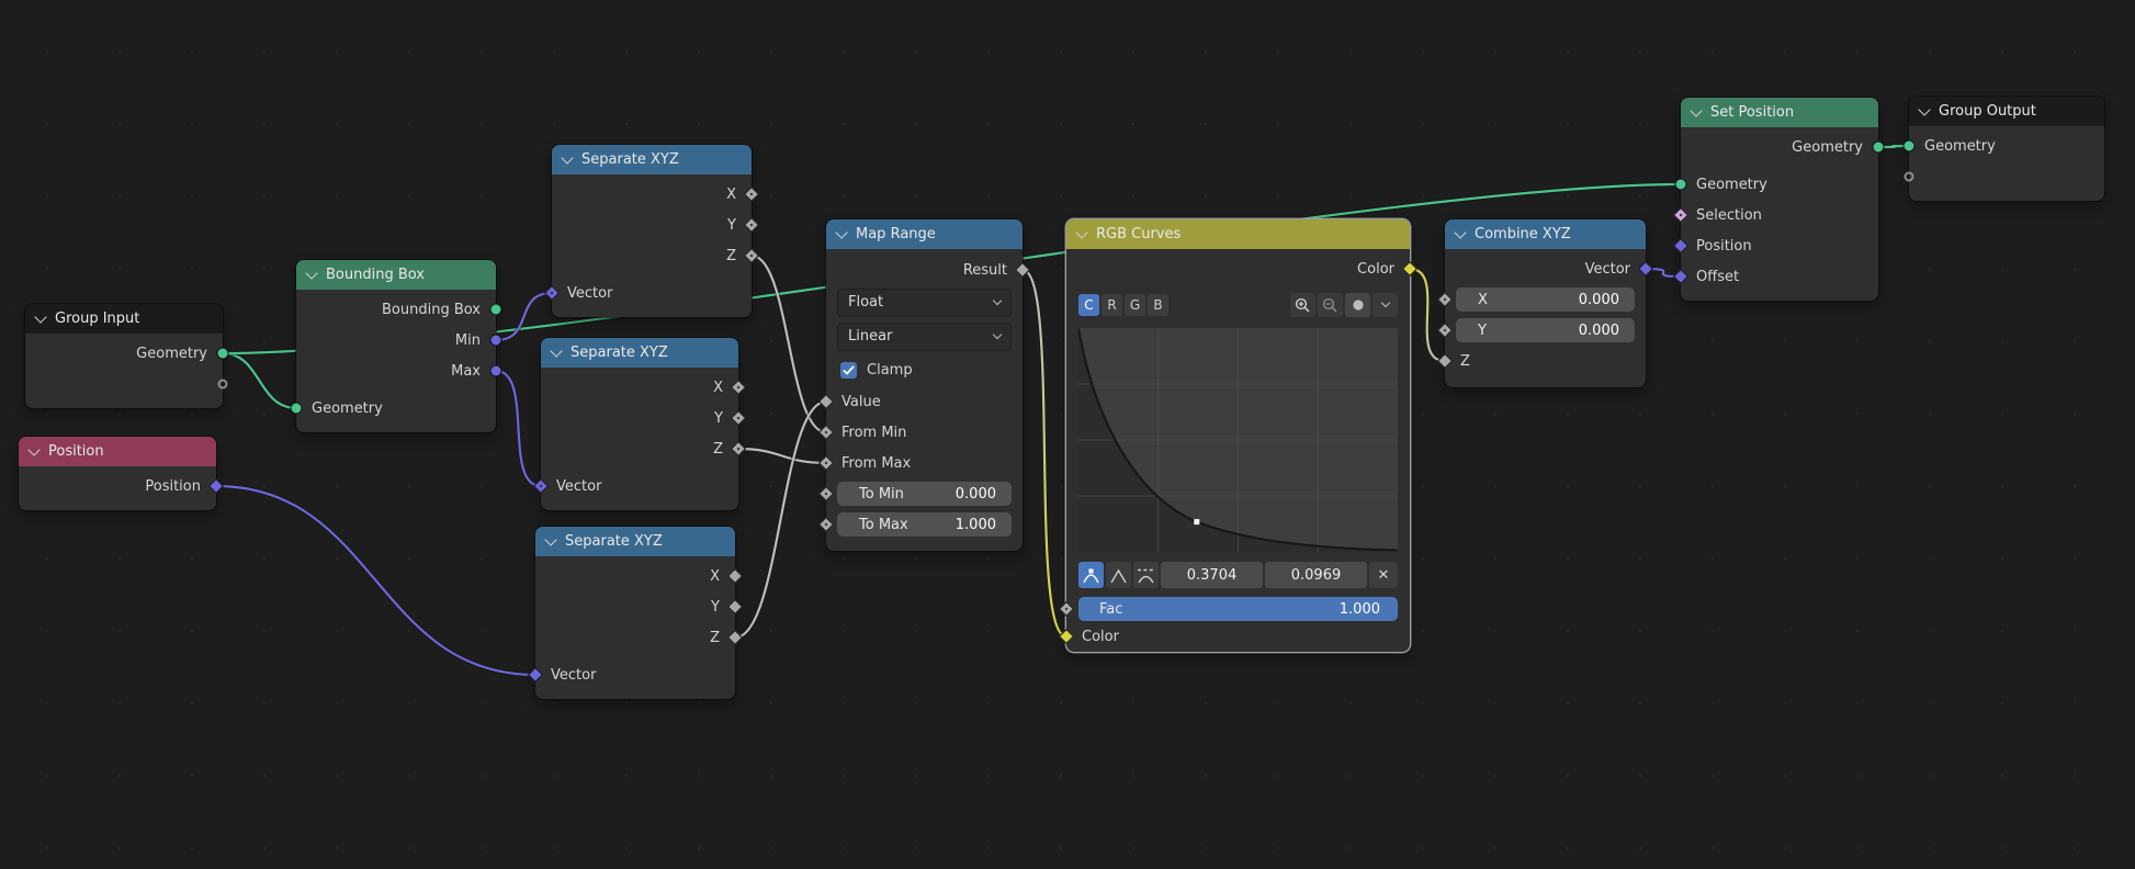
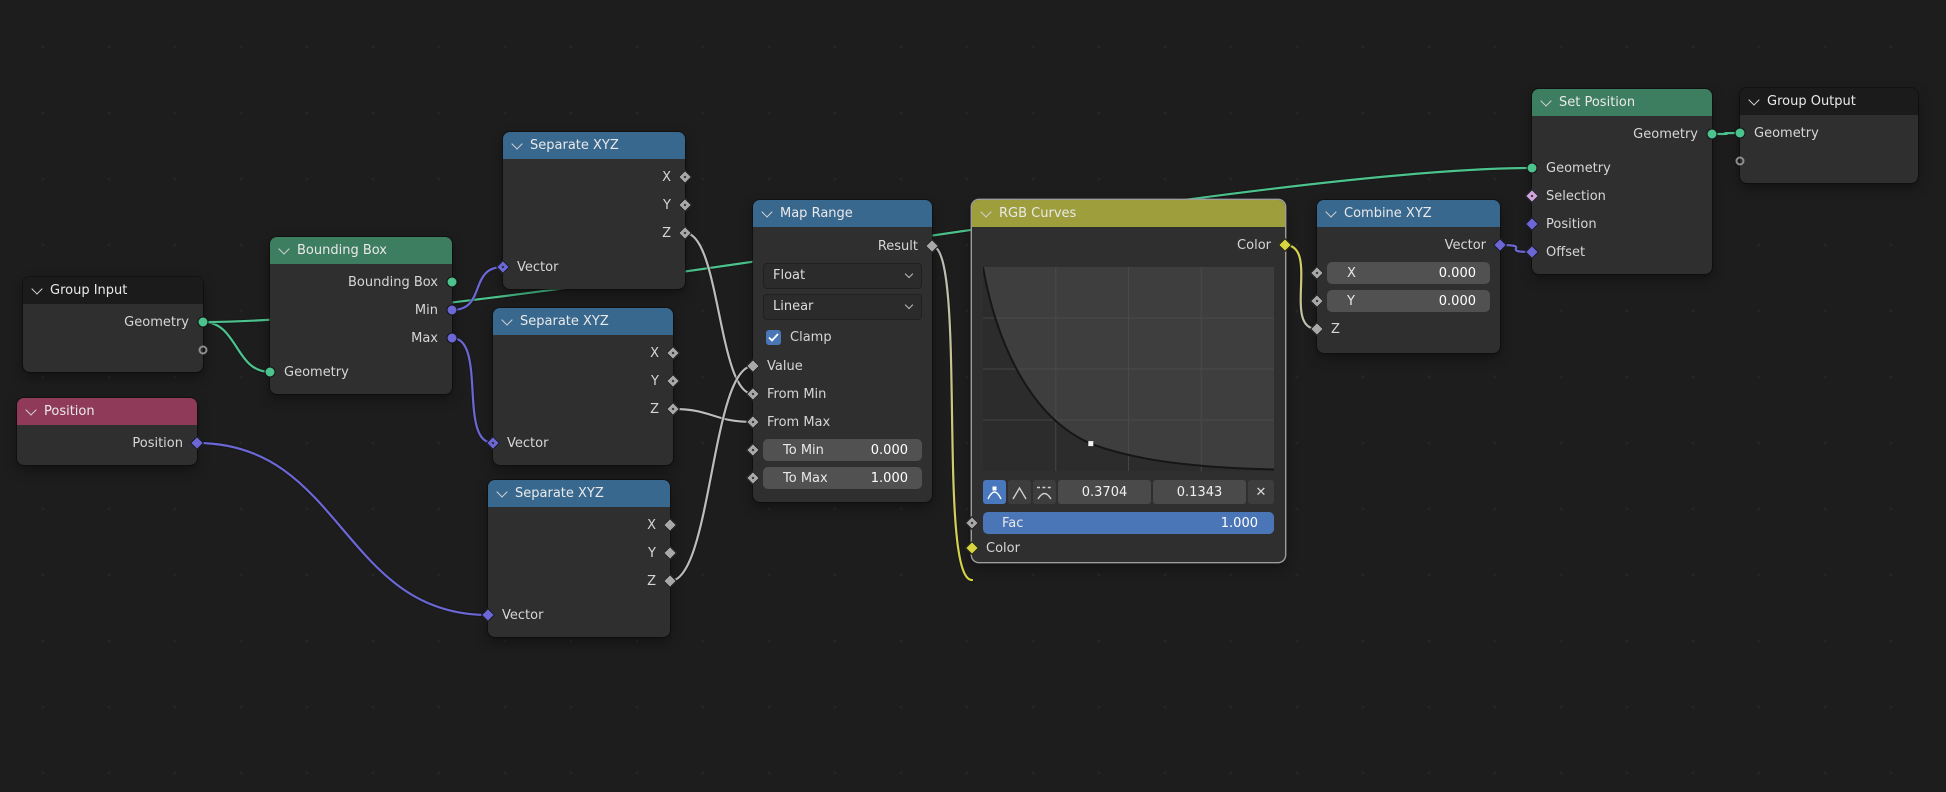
  Group Input
  Geometry
  Position
  Position
  Bounding Box
  Bounding Box
  Min
  Max
  Geometry
  Separate XYZ
  X
  Y
  Z
  Vector
  Separate XYZ
  X
  Y
  Z
  Vector
  Separate XYZ
  X
  Y
  Z
  Vector
  Map Range
  Result
  Float
  Linear
  Clamp
  Value
  From Min
  From Max
  To Min
  0.000
  To Max
  1.000
  RGB Curves
  Color
- C
- R
- G
- B
  0.3704
- 0.0969
+ 0.1343
  ✕
  Fac
  1.000
  Color
  Combine XYZ
  Vector
  X
  0.000
  Y
  0.000
  Z
  Set Position
  Geometry
  Geometry
  Selection
  Position
  Offset
  Group Output
  Geometry
